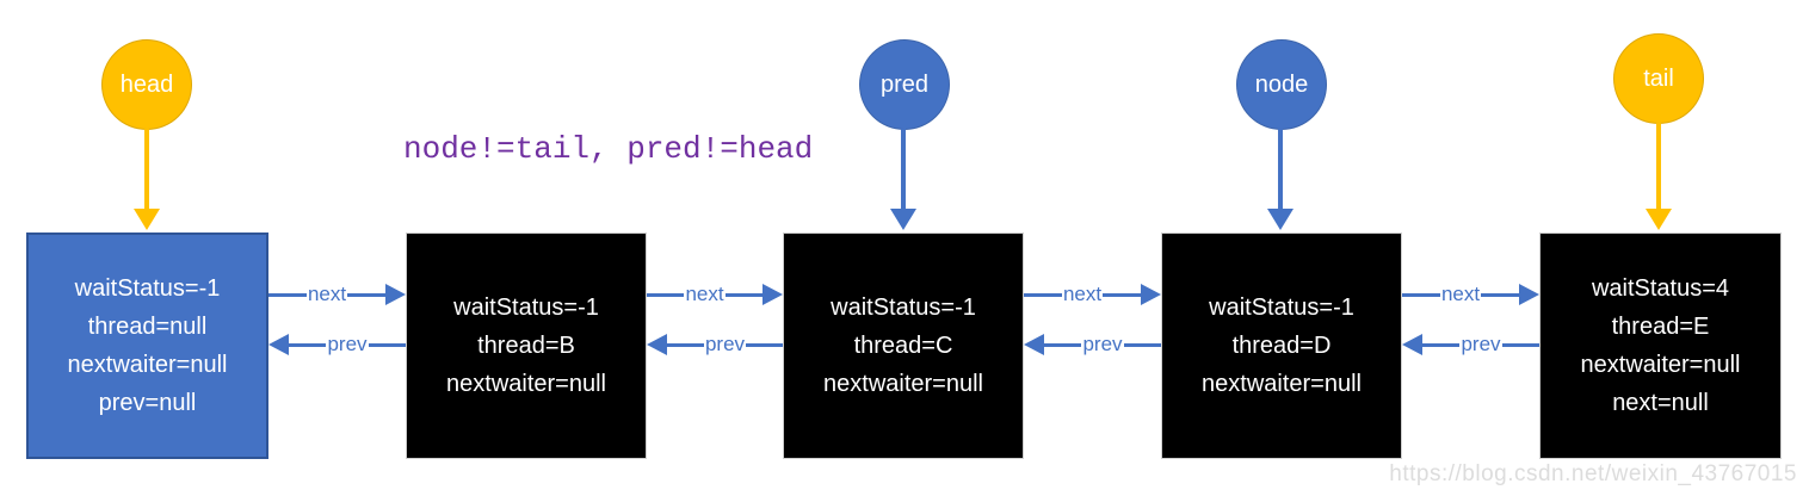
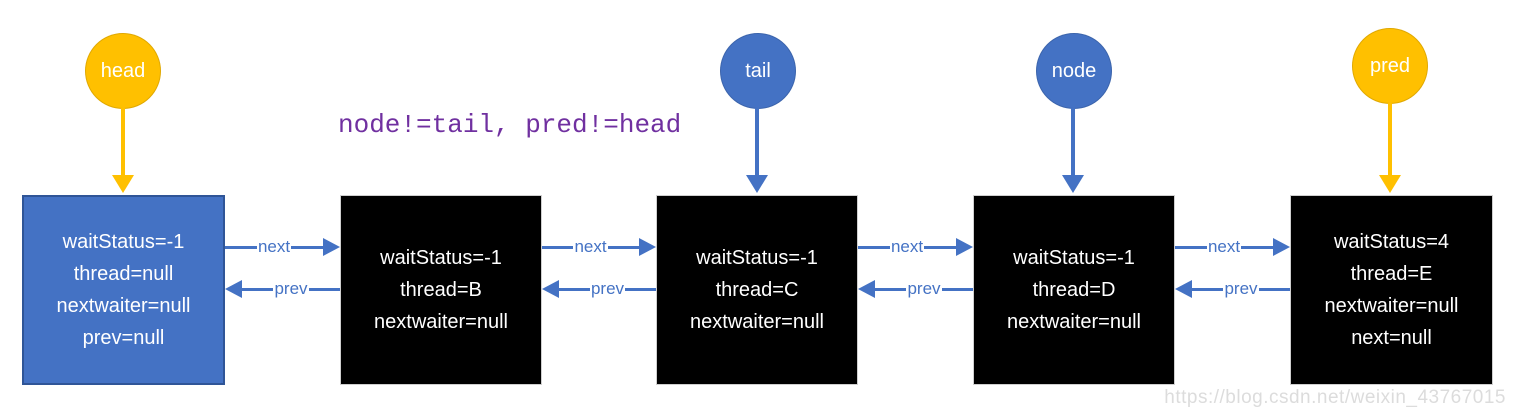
  head
- pred
+ tail
  node
- tail
+ pred
  node!=tail, pred!=head
  waitStatus=-1
  thread=null
  nextwaiter=null
  prev=null
  waitStatus=-1
  thread=B
  nextwaiter=null
  waitStatus=-1
  thread=C
  nextwaiter=null
  waitStatus=-1
  thread=D
  nextwaiter=null
  waitStatus=4
  thread=E
  nextwaiter=null
  next=null
  next
  prev
  next
  prev
  next
  prev
  next
  prev
  https://blog.csdn.net/weixin_43767015
